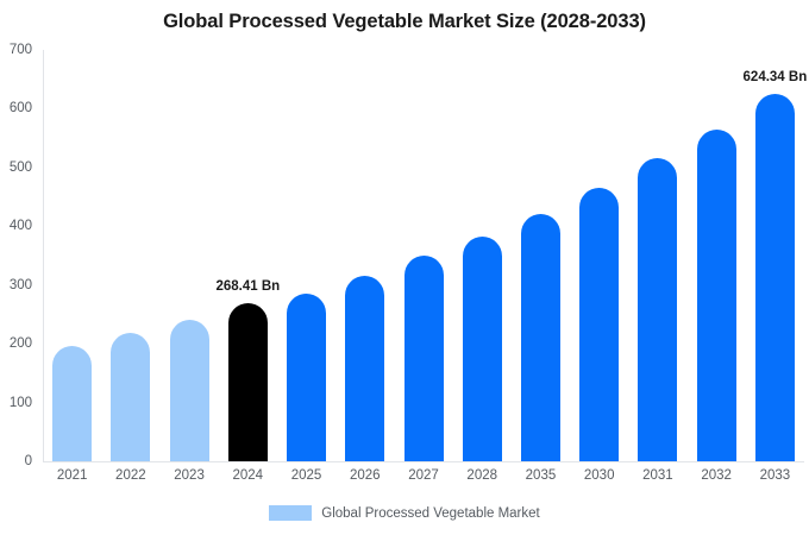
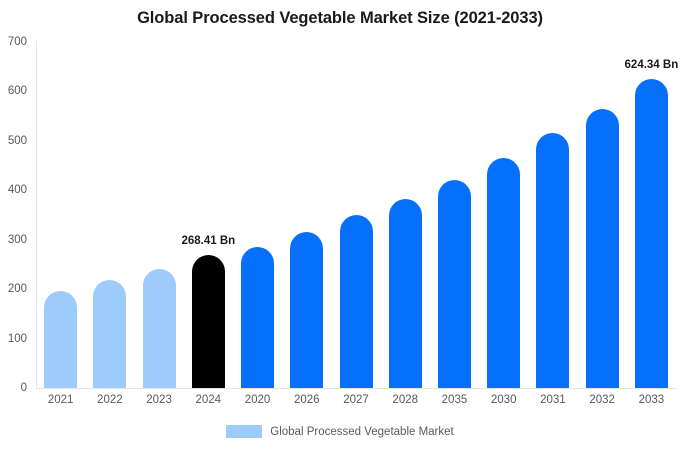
- Global Processed Vegetable Market Size (2028-2033)
+ Global Processed Vegetable Market Size (2021-2033)
  0
  100
  200
  300
  400
  500
  600
  700
  268.41 Bn
  624.34 Bn
  2021
  2022
  2023
  2024
- 2025
+ 2020
  2026
  2027
  2028
  2035
  2030
  2031
  2032
  2033
  Global Processed Vegetable Market
